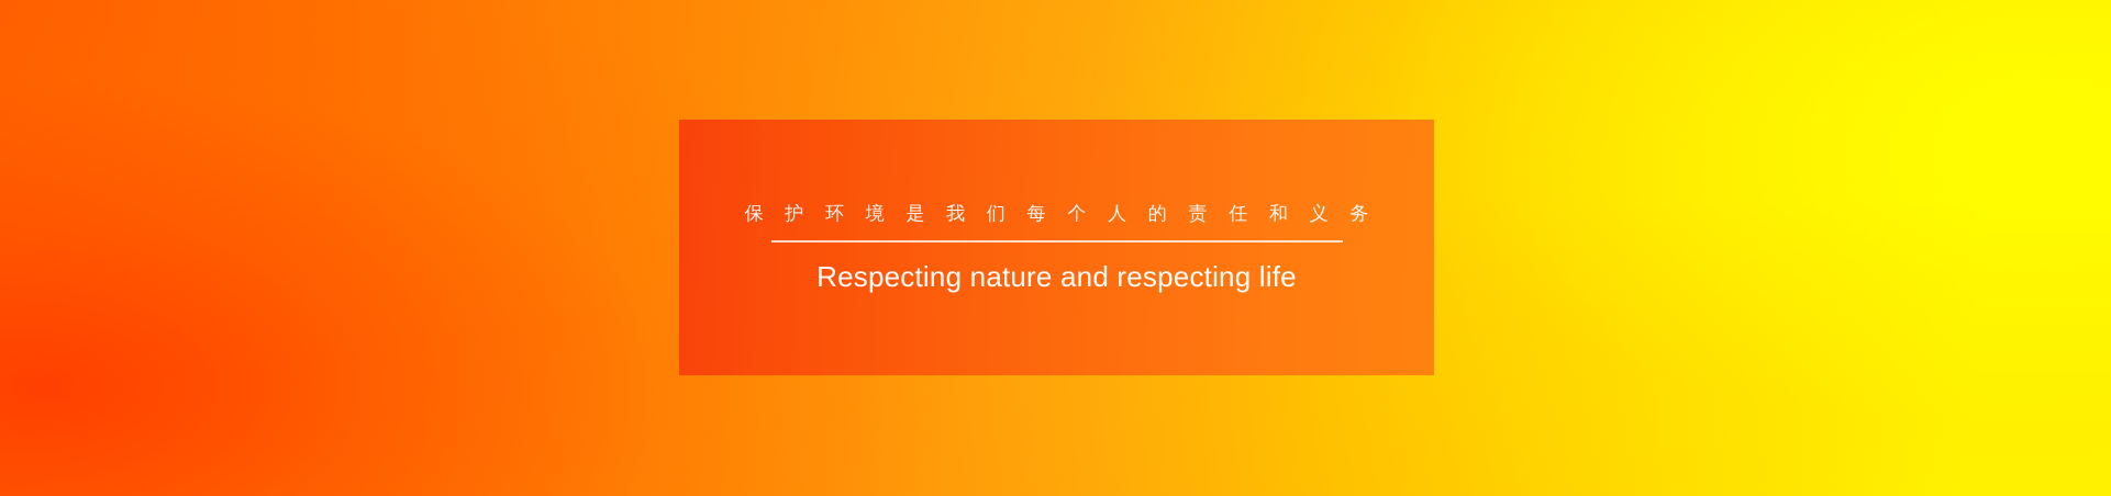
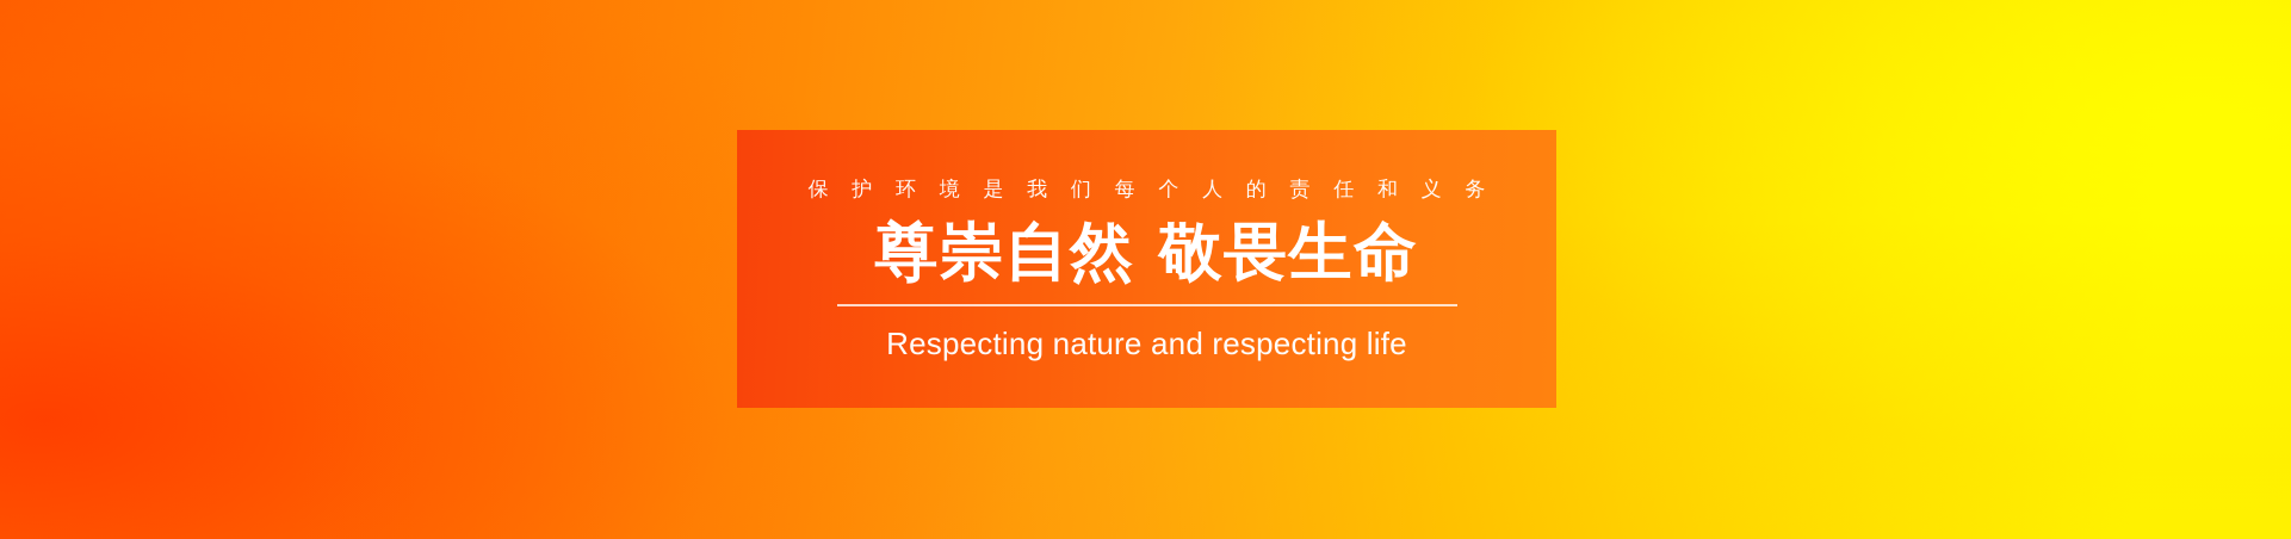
  保 护 环 境 是 我 们 每 个 人 的 责 任 和 义 务
+ 尊崇自然 敬畏生命
  Respecting nature and respecting life
